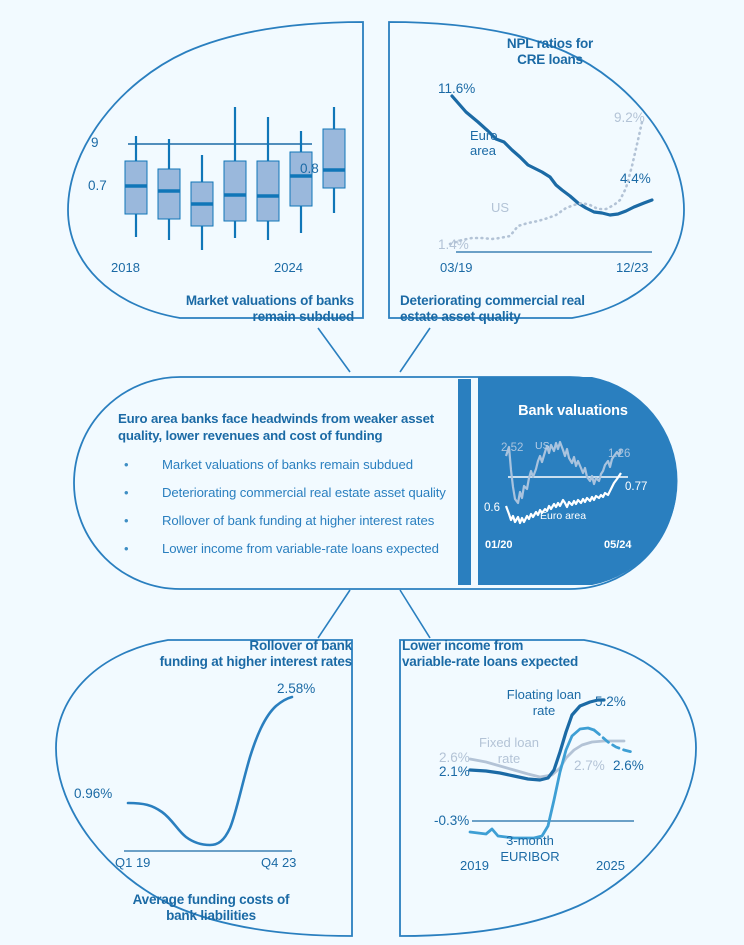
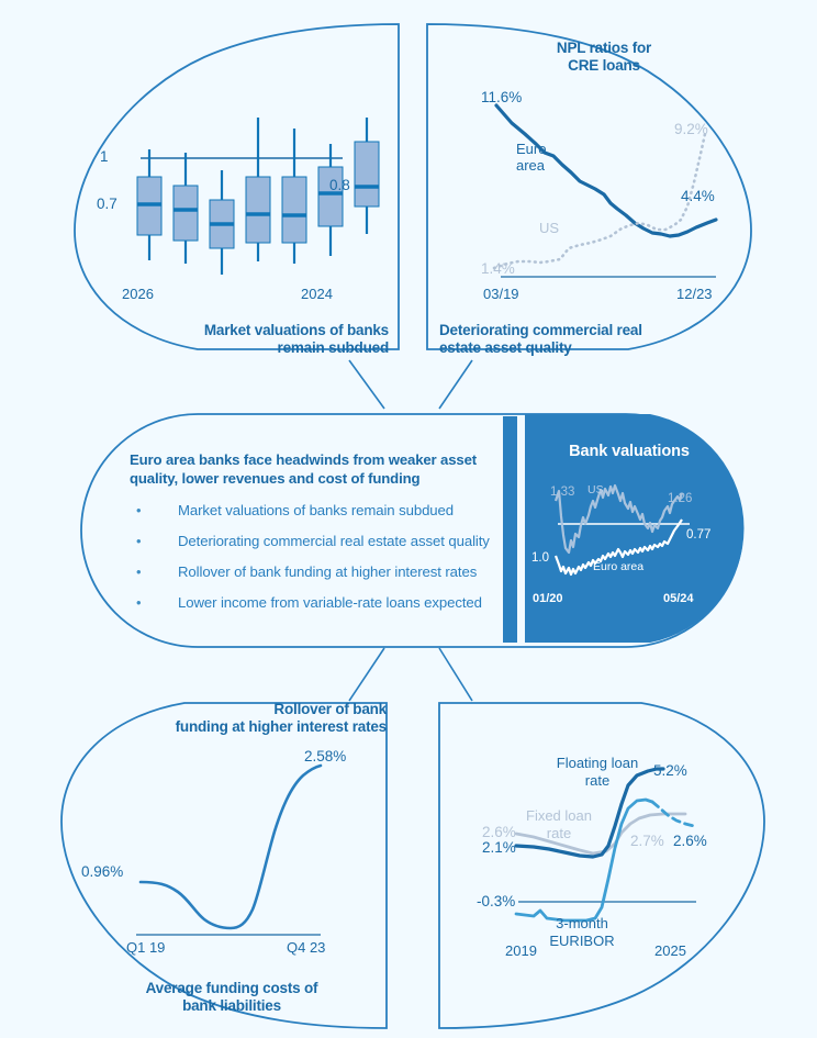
- 9
+ 1
  0.7
  0.8
- 2018
+ 2026
  2024
  Market valuations of banks
  remain subdued
  NPL ratios for
  CRE loans
  11.6%
  9.2%
  4.4%
  1.4%
  Euro
  area
  US
  03/19
  12/23
  Deteriorating commercial real
  estate asset quality
  Euro area banks face headwinds from weaker asset
  quality, lower revenues and cost of funding
  •
  Market valuations of banks remain subdued
  •
  Deteriorating commercial real estate asset quality
  •
  Rollover of bank funding at higher interest rates
  •
  Lower income from variable-rate loans expected
  Bank valuations
- 2.52
+ 1.33
  1.26
- 0.6
+ 1.0
  0.77
  US
  Euro area
  01/20
  05/24
  Rollover of bank
  funding at higher interest rates
  2.58%
  0.96%
  Q1 19
  Q4 23
  Average funding costs of
  bank liabilities
- Lower income from
- variable-rate loans expected
  Floating loan
  rate
  Fixed loan
  rate
  2.6%
  2.1%
  5.2%
  2.7%
  2.6%
  -0.3%
  3-month
  EURIBOR
  2019
  2025
